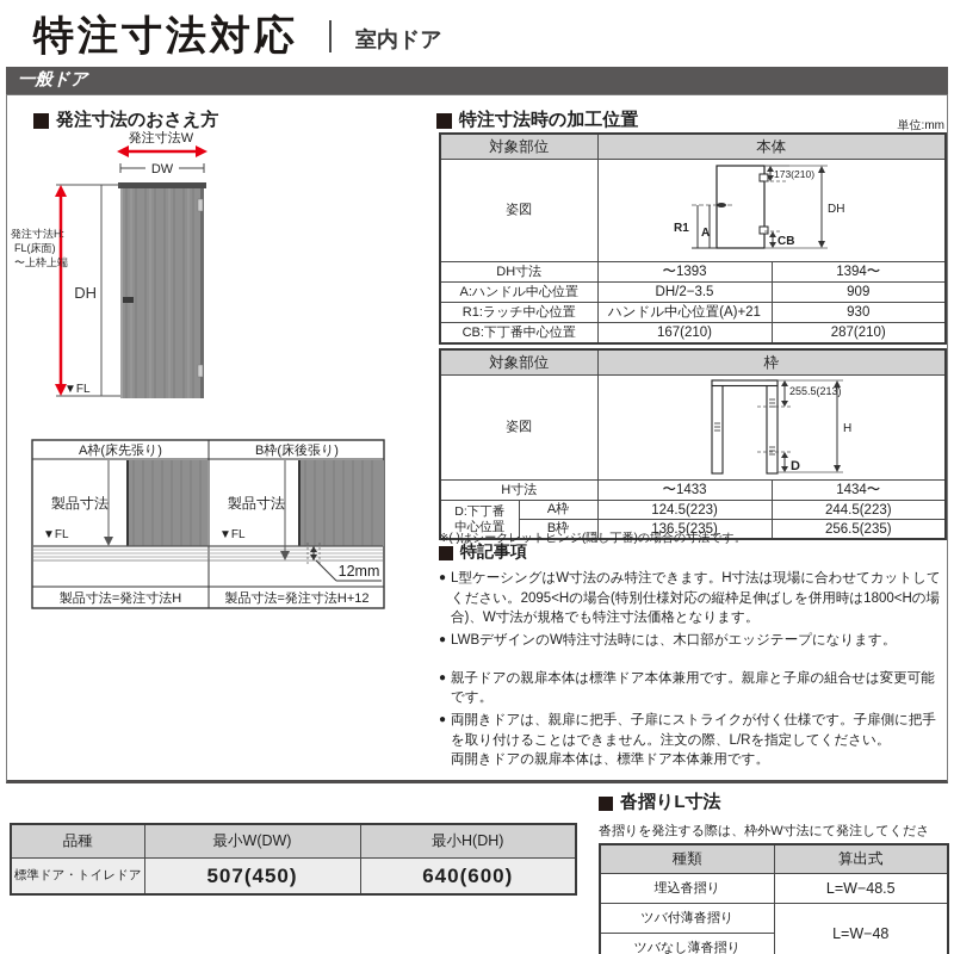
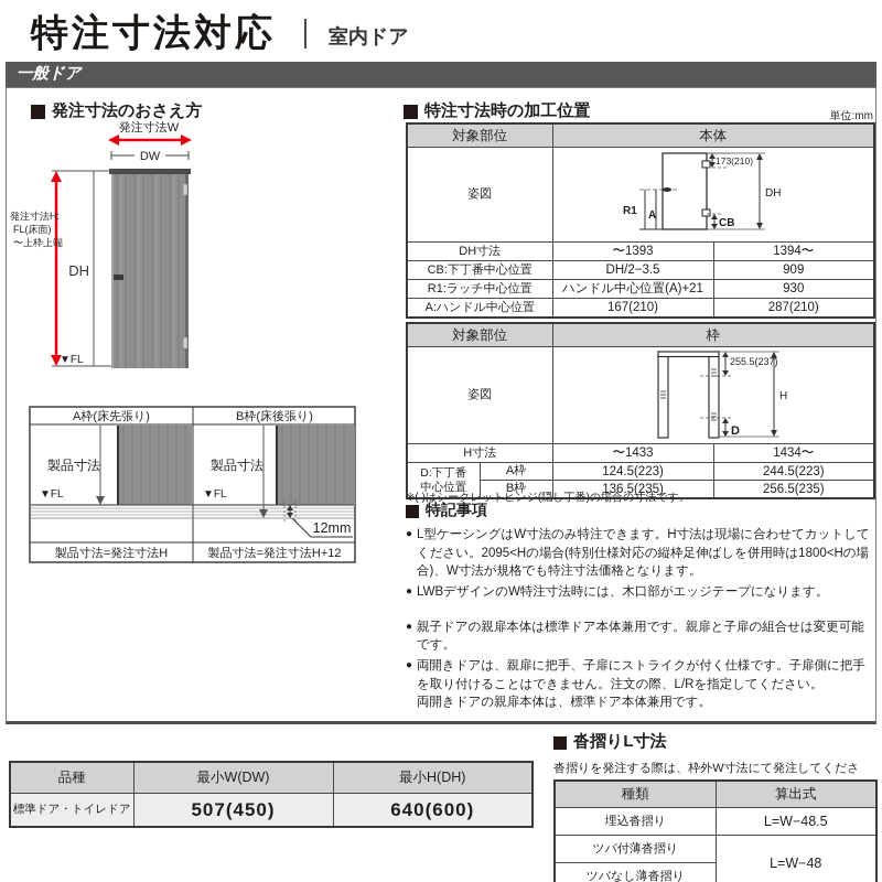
  特注寸法対応
  室内ドア
  一般ドア
  発注寸法のおさえ方
  発注寸法W
  DW
  発注寸法H:
  FL(床面)
  〜上枠上端
  DH
  ▼FL
  A枠(床先張り)
  B枠(床後張り)
  製品寸法
  製品寸法
  ▼FL
  ▼FL
  12mm
  製品寸法=発注寸法H
  製品寸法=発注寸法H+12
  特注寸法時の加工位置
  単位:mm
  対象部位	本体
  姿図	173(210) DH R1 A CB
  DH寸法	〜1393	1394〜
- A:ハンドル中心位置	DH/2−3.5	909
+ CB:下丁番中心位置	DH/2−3.5	909
  R1:ラッチ中心位置	ハンドル中心位置(A)+21	930
- CB:下丁番中心位置	167(210)	287(210)
+ A:ハンドル中心位置	167(210)	287(210)
  対象部位	枠
- 姿図	255.5(213) H D
+ 姿図	255.5(237) H D
  H寸法	〜1433	1434〜
  D:下丁番 中心位置	A枠	124.5(223)	244.5(223)
  B枠	136.5(235)	256.5(235)
  ※( )はシークレットヒンジ(隠し丁番)の場合の寸法です。
  特記事項
  L型ケーシングはW寸法のみ特注できます。H寸法は現場に合わせてカットしてください。2095<Hの場合(特別仕様対応の縦枠足伸ばしを併用時は1800<Hの場合)、W寸法が規格でも特注寸法価格となります。
  LWBデザインのW特注寸法時には、木口部がエッジテープになります。
  親子ドアの親扉本体は標準ドア本体兼用です。親扉と子扉の組合せは変更可能です。
  両開きドアは、親扉に把手、子扉にストライクが付く仕様です。子扉側に把手を取り付けることはできません。注文の際、L/Rを指定してください。
  両開きドアの親扉本体は、標準ドア本体兼用です。
  品種	最小W(DW)	最小H(DH)
  標準ドア・トイレドア	507(450)	640(600)
  沓摺りL寸法
  沓摺りを発注する際は、枠外W寸法にて発注してくださ
  種類	算出式
  埋込沓摺り	L=W−48.5
  ツバ付薄沓摺り	L=W−48
  ツバなし薄沓摺り
